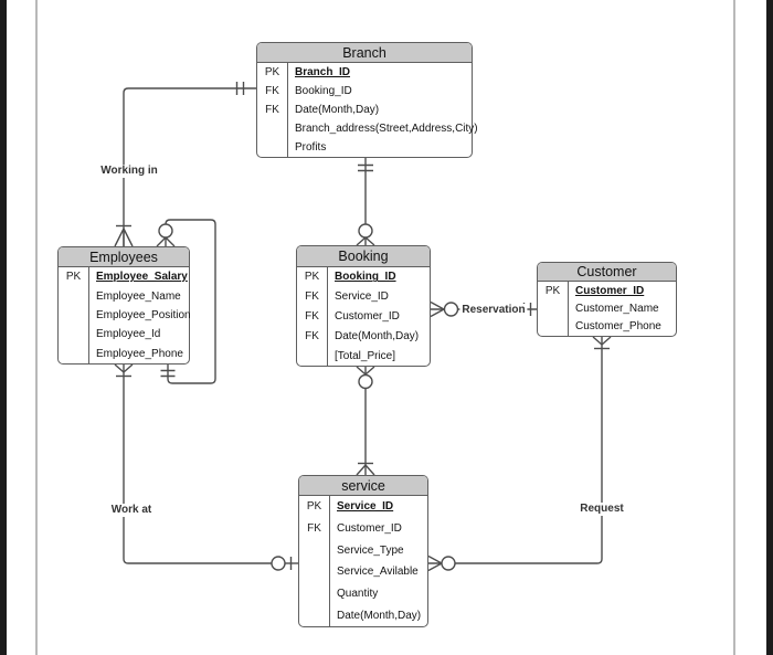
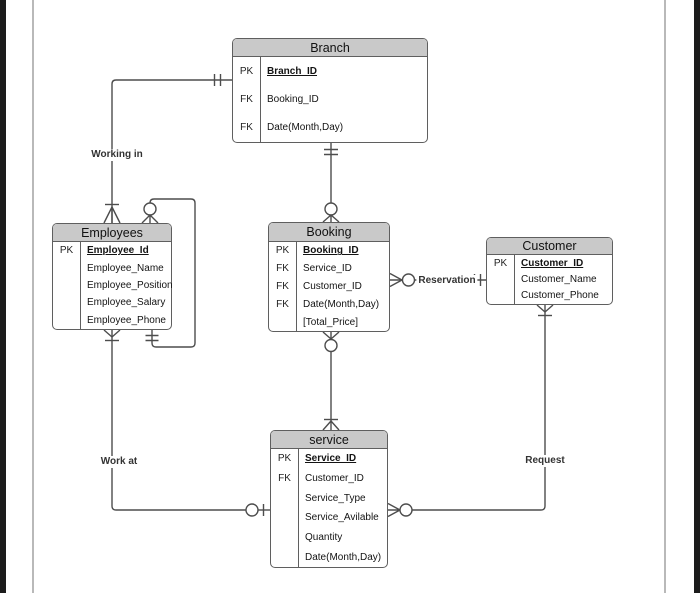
  Branch
  PK
  Branch_ID
  FK
  Booking_ID
  FK
  Date(Month,Day)
- Branch_address(Street,Address,City)
- Profits
  Employees
  PK
- Employee_Salary
+ Employee_Id
  Employee_Name
  Employee_Position
- Employee_Id
+ Employee_Salary
  Employee_Phone
  Booking
  PK
  Booking_ID
  FK
  Service_ID
  FK
  Customer_ID
  FK
  Date(Month,Day)
  [Total_Price]
  Customer
  PK
  Customer_ID
  Customer_Name
  Customer_Phone
  service
  PK
  Service_ID
  FK
  Customer_ID
  Service_Type
  Service_Avilable
  Quantity
  Date(Month,Day)
  Working in
  Reservation
  Work at
  Request
